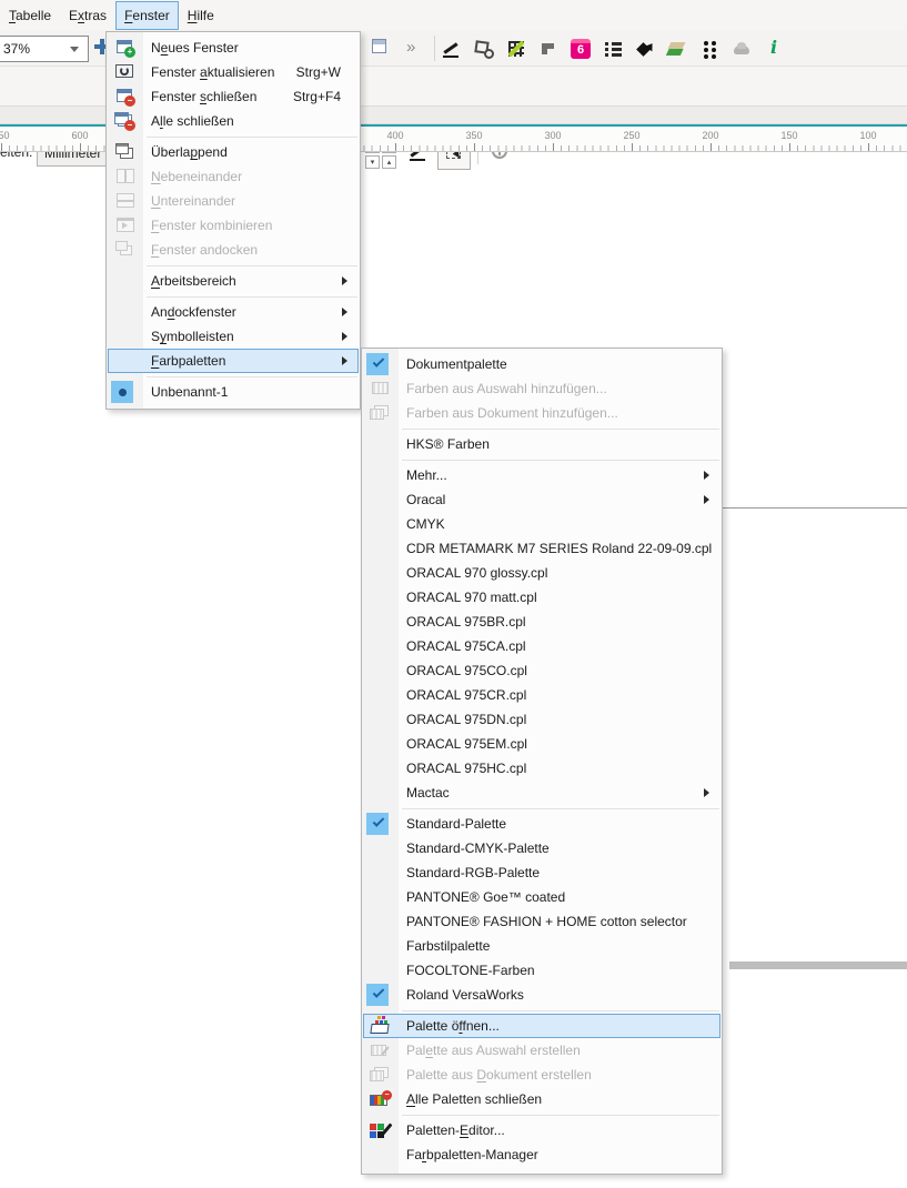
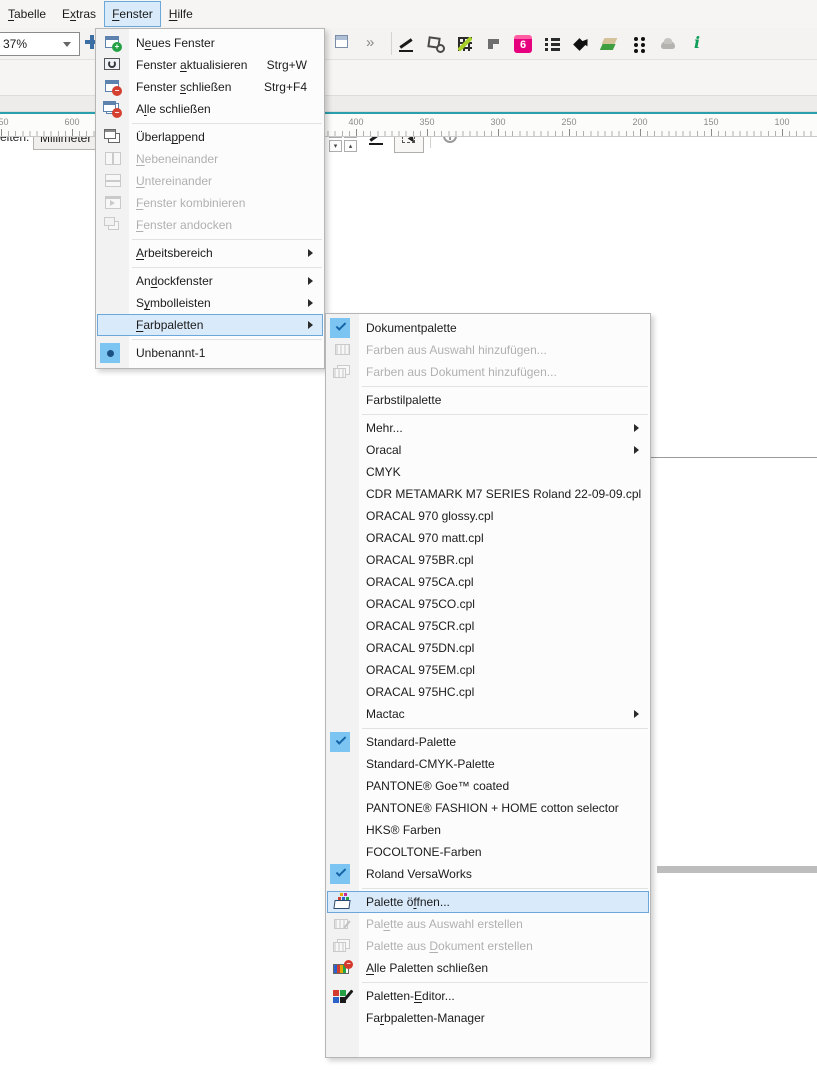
  Tabelle
  Extras
  Fenster
  Hilfe
  37%
  »
  eiten:
  Millimeter
  ▾
  ▴
  600
  400
  350
  300
  250
  200
  150
  100
  Neues Fenster
  Fenster aktualisieren
  Strg+W
  Fenster schließen
  Strg+F4
  Alle schließen
  Überlappend
  Nebeneinander
  Untereinander
  Fenster kombinieren
  Fenster andocken
  Arbeitsbereich
  Andockfenster
  Symbolleisten
  Farbpaletten
  Unbenannt-1
  Dokumentpalette
  Farben aus Auswahl hinzufügen...
  Farben aus Dokument hinzufügen...
- HKS® Farben
+ Farbstilpalette
  Mehr...
  Oracal
  CMYK
  CDR METAMARK M7 SERIES Roland 22-09-09.cpl
  ORACAL 970 glossy.cpl
  ORACAL 970 matt.cpl
  ORACAL 975BR.cpl
  ORACAL 975CA.cpl
  ORACAL 975CO.cpl
  ORACAL 975CR.cpl
  ORACAL 975DN.cpl
  ORACAL 975EM.cpl
  ORACAL 975HC.cpl
  Mactac
  Standard-Palette
  Standard-CMYK-Palette
- Standard-RGB-Palette
  PANTONE® Goe™ coated
  PANTONE® FASHION + HOME cotton selector
- Farbstilpalette
+ HKS® Farben
  FOCOLTONE-Farben
  Roland VersaWorks
  Palette öffnen...
  Palette aus Auswahl erstellen
  Palette aus Dokument erstellen
  Alle Paletten schließen
  Paletten-Editor...
  Farbpaletten-Manager
